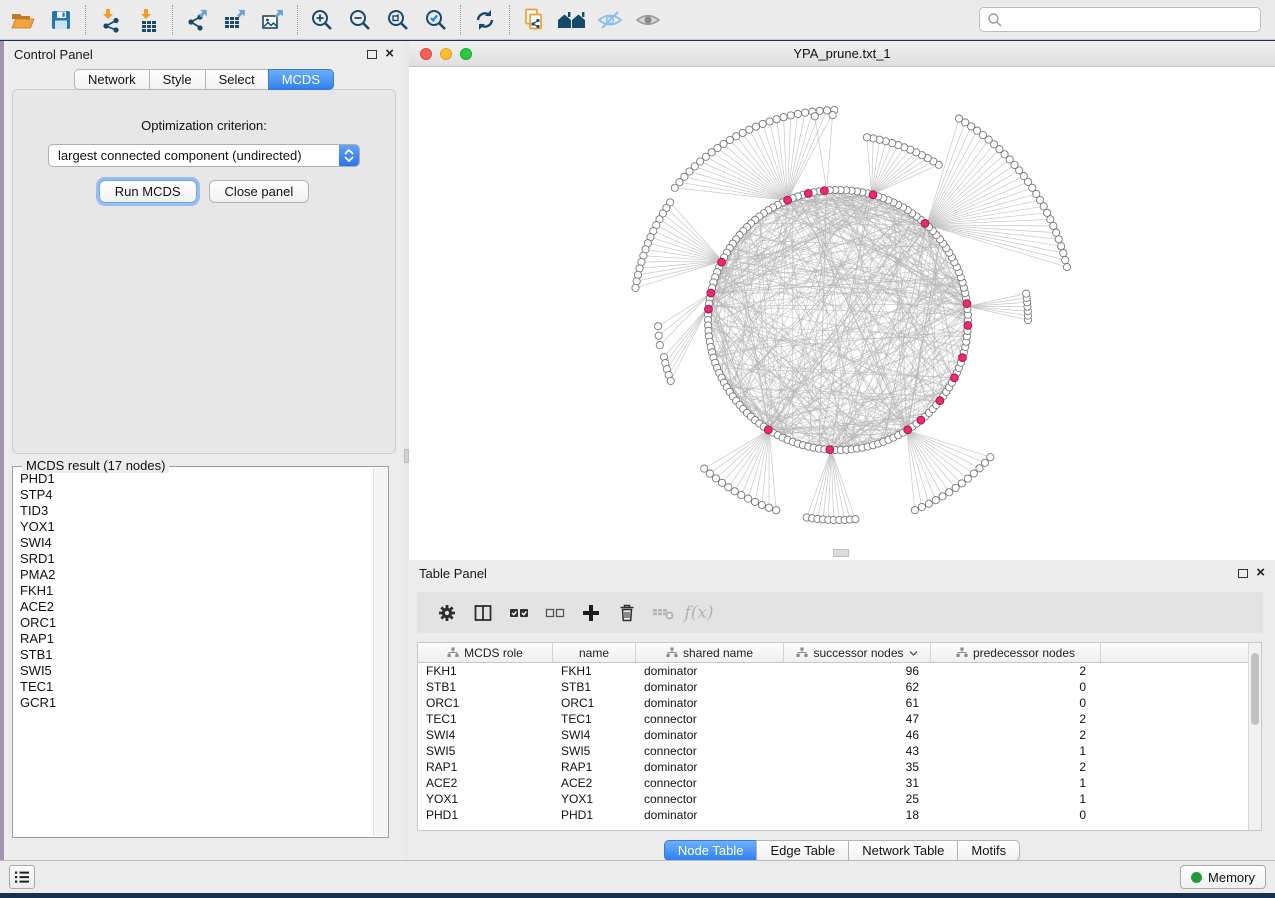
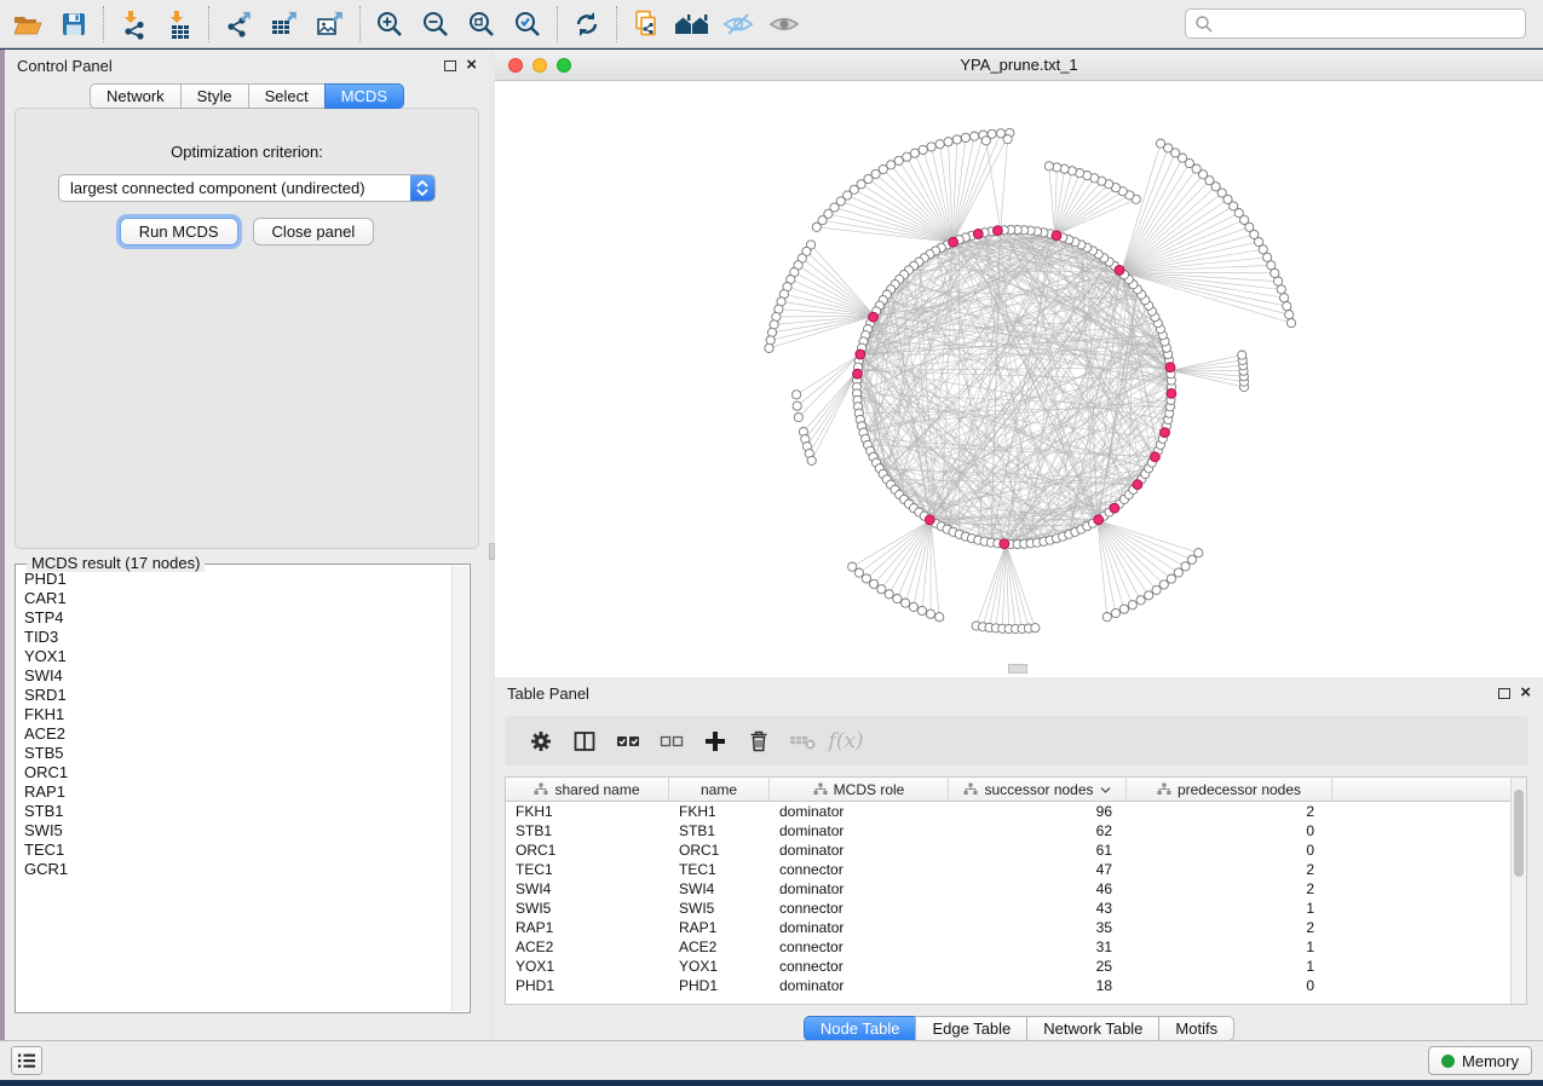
  Control Panel
  ×
  Network
  Style
  Select
  MCDS
  Optimization criterion:
  largest connected component (undirected)
  Run MCDS
  Close panel
  MCDS result (17 nodes)
  PHD1
+ CAR1
  STP4
  TID3
  YOX1
  SWI4
  SRD1
- PMA2
  FKH1
  ACE2
+ STB5
  ORC1
  RAP1
  STB1
  SWI5
  TEC1
  GCR1
  YPA_prune.txt_1
  Table Panel
  ×
  f(x)
- MCDS role
+ shared name
  name
- shared name
+ MCDS role
  successor nodes
  predecessor nodes
  FKH1
  FKH1
  dominator
  96
  2
  STB1
  STB1
  dominator
  62
  0
  ORC1
  ORC1
  dominator
  61
  0
  TEC1
  TEC1
  connector
  47
  2
  SWI4
  SWI4
  dominator
  46
  2
  SWI5
  SWI5
  connector
  43
  1
  RAP1
  RAP1
  dominator
  35
  2
  ACE2
  ACE2
  connector
  31
  1
  YOX1
  YOX1
  connector
  25
  1
  PHD1
  PHD1
  dominator
  18
  0
  Node Table
  Edge Table
  Network Table
  Motifs
  Memory
